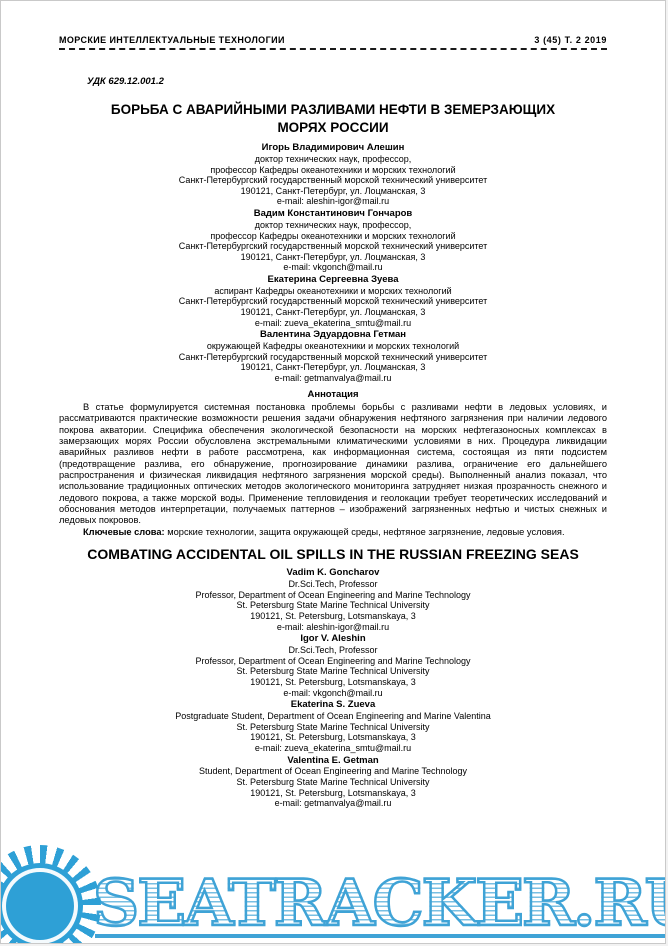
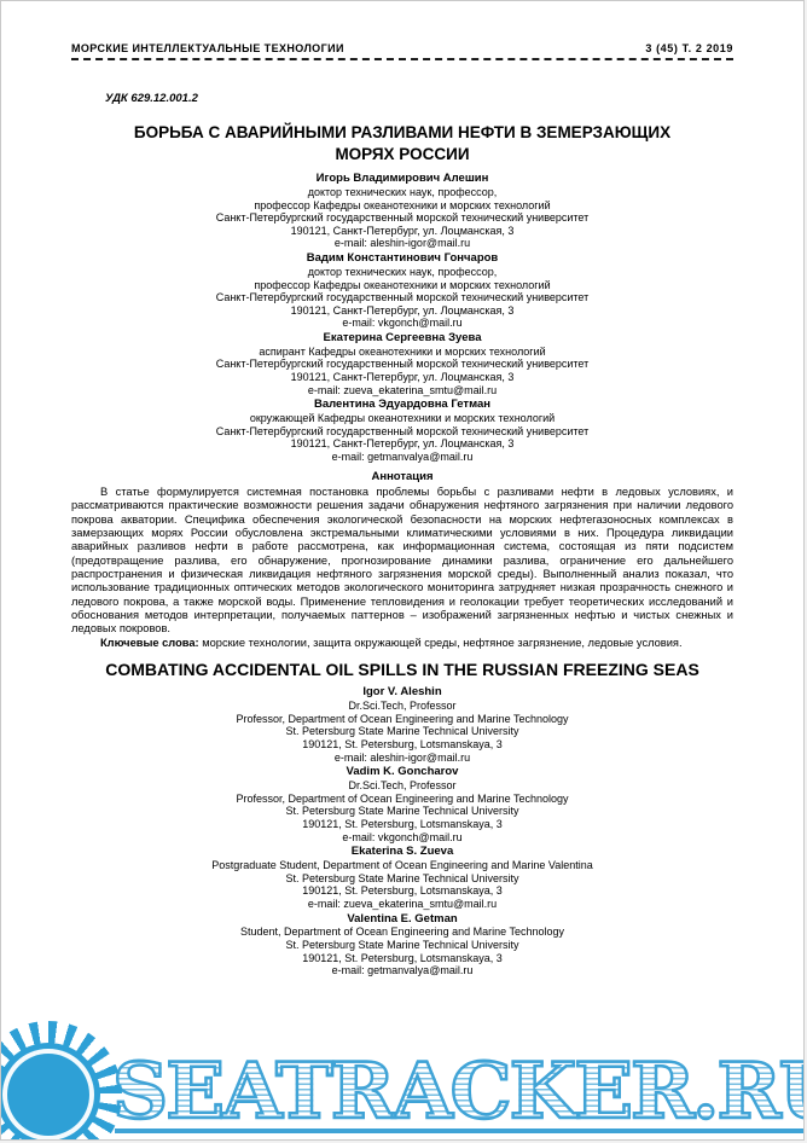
  МОРСКИЕ ИНТЕЛЛЕКТУАЛЬНЫЕ ТЕХНОЛОГИИ
  3 (45) Т. 2 2019
  УДК 629.12.001.2
  БОРЬБА С АВАРИЙНЫМИ РАЗЛИВАМИ НЕФТИ В ЗЕМЕРЗАЮЩИХ МОРЯХ РОССИИ
  Игорь Владимирович Алешин
  доктор технических наук, профессор,
  профессор Кафедры океанотехники и морских технологий
  Санкт-Петербургский государственный морской технический университет
  190121, Санкт-Петербург, ул. Лоцманская, 3
  e-mail: aleshin-igor@mail.ru
  Вадим Константинович Гончаров
  доктор технических наук, профессор,
  профессор Кафедры океанотехники и морских технологий
  Санкт-Петербургский государственный морской технический университет
  190121, Санкт-Петербург, ул. Лоцманская, 3
  e-mail: vkgonch@mail.ru
  Екатерина Сергеевна Зуева
  аспирант Кафедры океанотехники и морских технологий
  Санкт-Петербургский государственный морской технический университет
  190121, Санкт-Петербург, ул. Лоцманская, 3
  e-mail: zueva_ekaterina_smtu@mail.ru
  Валентина Эдуардовна Гетман
  окружающей Кафедры океанотехники и морских технологий
  Санкт-Петербургский государственный морской технический университет
  190121, Санкт-Петербург, ул. Лоцманская, 3
  e-mail: getmanvalya@mail.ru
  Аннотация
  В статье формулируется системная постановка проблемы борьбы с разливами нефти в ледовых условиях, и рассматриваются практические возможности решения задачи обнаружения нефтяного загрязнения при наличии ледового покрова акватории. Специфика обеспечения экологической безопасности на морских нефтегазоносных комплексах в замерзающих морях России обусловлена экстремальными климатическими условиями в них. Процедура ликвидации аварийных разливов нефти в работе рассмотрена, как информационная система, состоящая из пяти подсистем (предотвращение разлива, его обнаружение, прогнозирование динамики разлива, ограничение его дальнейшего распространения и физическая ликвидация нефтяного загрязнения морской среды). Выполненный анализ показал, что использование традиционных оптических методов экологического мониторинга затрудняет низкая прозрачность снежного и ледового покрова, а также морской воды. Применение тепловидения и геолокации требует теоретических исследований и обоснования методов интерпретации, получаемых паттернов – изображений загрязненных нефтью и чистых снежных и ледовых покровов.
  Ключевые слова: морские технологии, защита окружающей среды, нефтяное загрязнение, ледовые условия.
  COMBATING ACCIDENTAL OIL SPILLS IN THE RUSSIAN FREEZING SEAS
- Vadim K. Goncharov
+ Igor V. Aleshin
  Dr.Sci.Tech, Professor
  Professor, Department of Ocean Engineering and Marine Technology
  St. Petersburg State Marine Technical University
  190121, St. Petersburg, Lotsmanskaya, 3
  e-mail: aleshin-igor@mail.ru
- Igor V. Aleshin
+ Vadim K. Goncharov
  Dr.Sci.Tech, Professor
  Professor, Department of Ocean Engineering and Marine Technology
  St. Petersburg State Marine Technical University
  190121, St. Petersburg, Lotsmanskaya, 3
  e-mail: vkgonch@mail.ru
  Ekaterina S. Zueva
  Postgraduate Student, Department of Ocean Engineering and Marine Valentina
  St. Petersburg State Marine Technical University
  190121, St. Petersburg, Lotsmanskaya, 3
  e-mail: zueva_ekaterina_smtu@mail.ru
  Valentina E. Getman
  Student, Department of Ocean Engineering and Marine Technology
  St. Petersburg State Marine Technical University
  190121, St. Petersburg, Lotsmanskaya, 3
  e-mail: getmanvalya@mail.ru
  SEATRACKER.R
